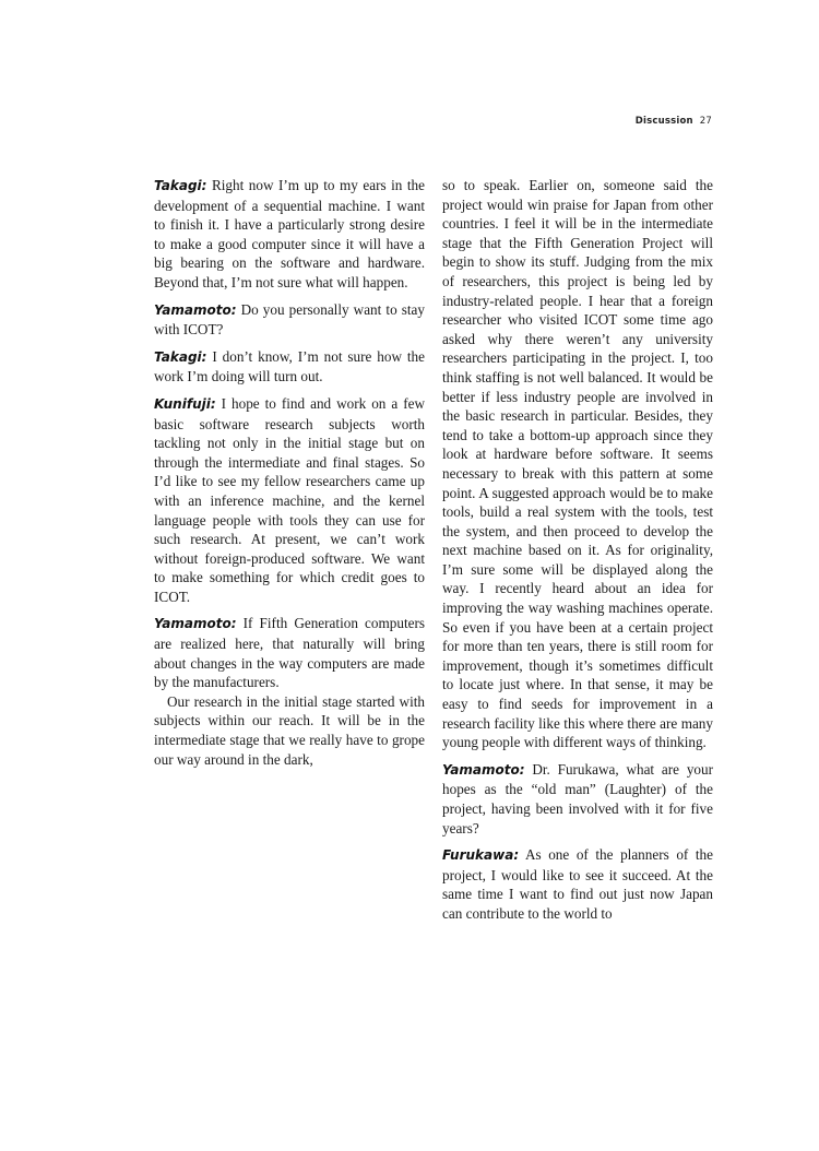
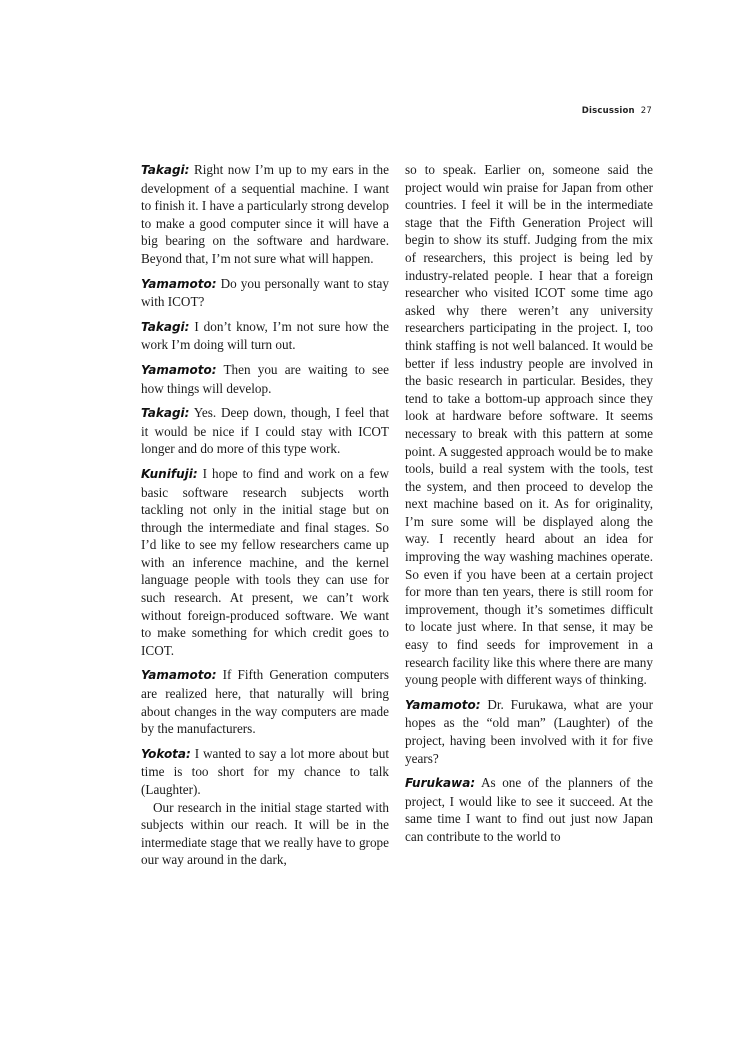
  Discussion 27
- Takagi: Right now I’m up to my ears in the development of a sequential machine. I want to finish it. I have a particularly strong desire to make a good computer since it will have a big bearing on the software and hardware. Beyond that, I’m not sure what will happen.
+ Takagi: Right now I’m up to my ears in the development of a sequential machine. I want to finish it. I have a particularly strong develop to make a good computer since it will have a big bearing on the software and hardware. Beyond that, I’m not sure what will happen.
  Yamamoto: Do you personally want to stay with ICOT?
  Takagi: I don’t know, I’m not sure how the work I’m doing will turn out.
+ Yamamoto: Then you are waiting to see how things will develop.
+ Takagi: Yes. Deep down, though, I feel that it would be nice if I could stay with ICOT longer and do more of this type work.
  Kunifuji: I hope to find and work on a few basic software research subjects worth tackling not only in the initial stage but on through the intermediate and final stages. So I’d like to see my fellow researchers came up with an infer­ence machine, and the kernel language people with tools they can use for such research. At present, we can’t work without foreign-produced software. We want to make something for which credit goes to ICOT.
  Yamamoto: If Fifth Generation com­puters are realized here, that naturally will bring about changes in the way computers are made by the manufacturers.
+ Yokota: I wanted to say a lot more about but time is too short for my chance to talk (Laughter).
  Our research in the initial stage started with subjects within our reach. It will be in the intermediate stage that we really have to grope our way around in the dark,
  so to speak. Earlier on, someone said the project would win praise for Japan from other countries. I feel it will be in the intermediate stage that the Fifth Generation Project will begin to show its stuff. Judging from the mix of re­searchers, this project is being led by industry-related people. I hear that a foreign researcher who visited ICOT some time ago asked why there weren’t any university researchers participating in the project. I, too think staffing is not well balanced. It would be better if less in­dustry people are involved in the basic research in particular. Besides, they tend to take a bottom-up approach since they look at hardware before software. It seems necessary to break with this pattern at some point. A suggested approach would be to make tools, build a real system with the tools, test the system, and then proceed to develop the next machine based on it. As for originality, I’m sure some will be displayed along the way. I recently heard about an idea for improving the way washing machines operate. So even if you have been at a certain project for more than ten years, there is still room for improvement, though it’s sometimes difficult to locate just where. In that sense, it may be easy to find seeds for improvement in a research facility like this where there are many young people with different ways of thinking.
  Yamamoto: Dr. Furukawa, what are your hopes as the “old man” (Laughter) of the project, having been involved with it for five years?
  Furukawa: As one of the planners of the project, I would like to see it succeed. At the same time I want to find out just now Japan can contribute to the world to
